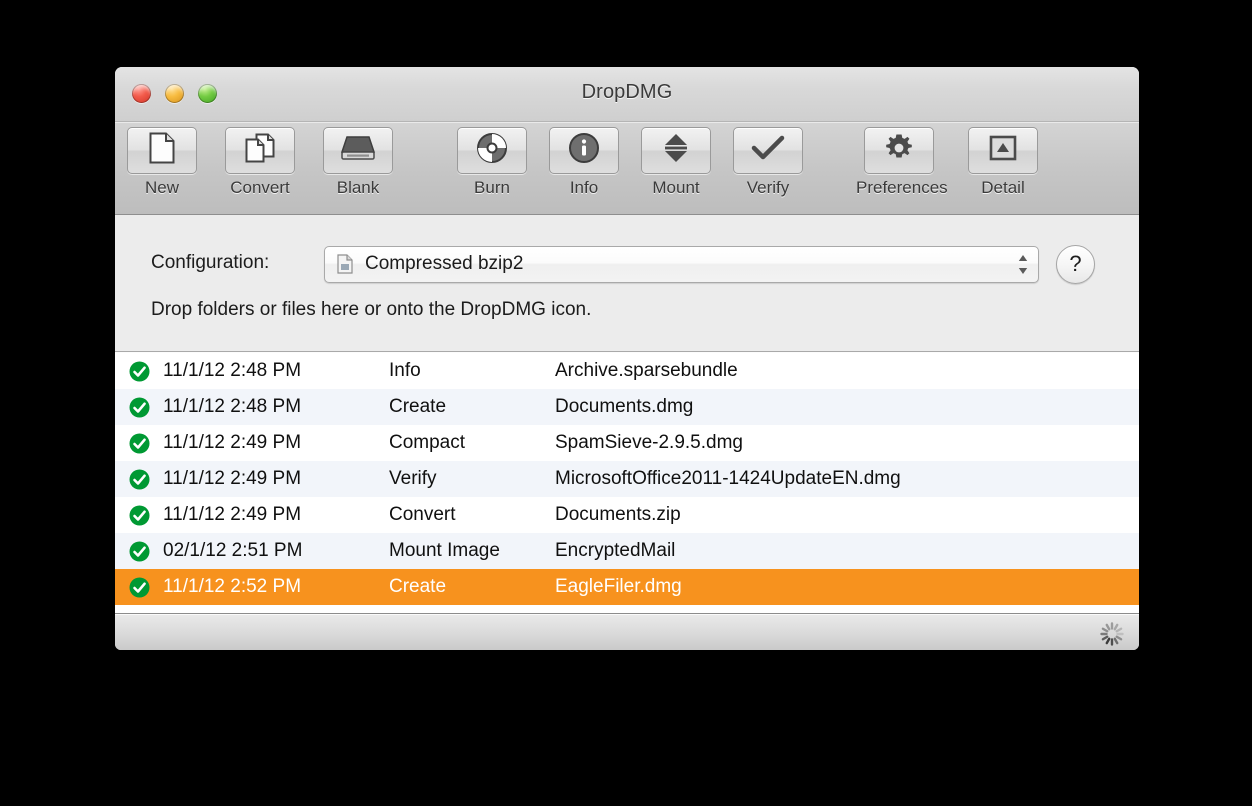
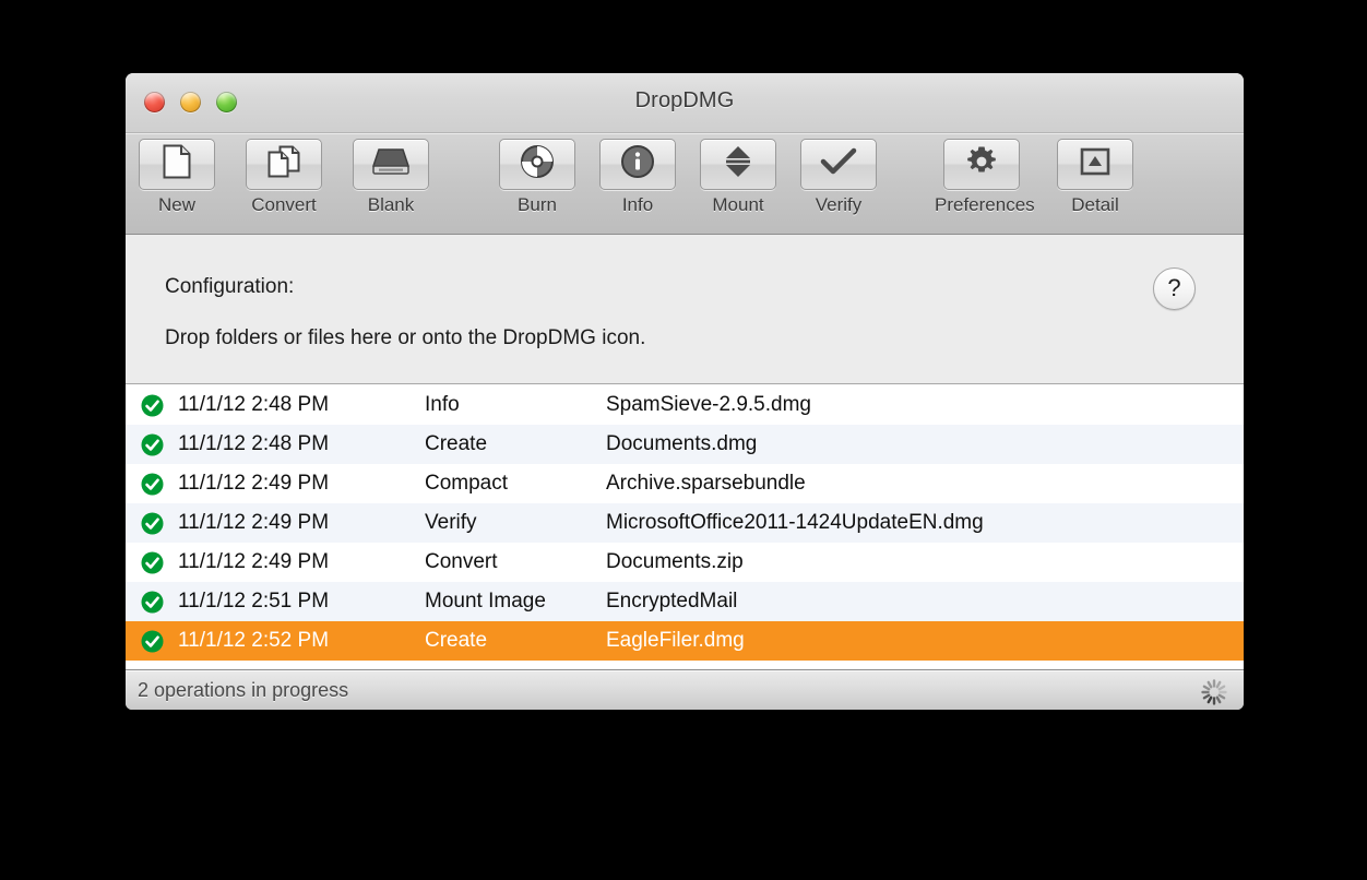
  DropDMG
  New
  Convert
  Blank
  Burn
  Info
  Mount
  Verify
  Preferences
  Detail
  Configuration:
- Compressed bzip2
  ?
  Drop folders or files here or onto the DropDMG icon.
  11/1/12 2:48 PM
  Info
- Archive.sparsebundle
+ SpamSieve-2.9.5.dmg
  11/1/12 2:48 PM
  Create
  Documents.dmg
  11/1/12 2:49 PM
  Compact
- SpamSieve-2.9.5.dmg
+ Archive.sparsebundle
  11/1/12 2:49 PM
  Verify
  MicrosoftOffice2011-1424UpdateEN.dmg
  11/1/12 2:49 PM
  Convert
  Documents.zip
- 02/1/12 2:51 PM
+ 11/1/12 2:51 PM
  Mount Image
  EncryptedMail
  11/1/12 2:52 PM
  Create
  EagleFiler.dmg
+ 2 operations in progress
